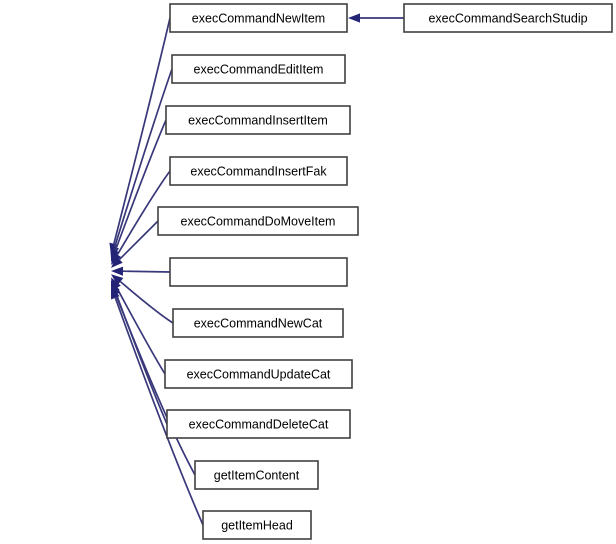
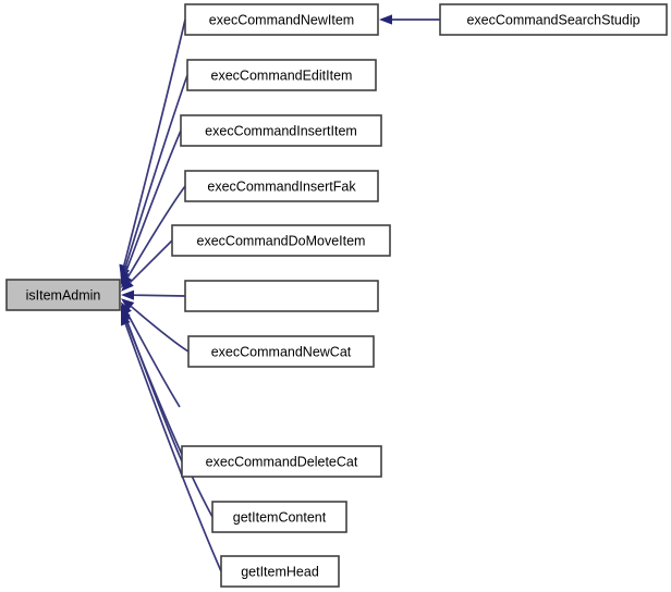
  execCommandNewItem
  execCommandEditItem
  execCommandInsertItem
  execCommandInsertFak
  execCommandDoMoveItem
  execCommandNewCat
- execCommandUpdateCat
  execCommandDeleteCat
  getItemContent
  getItemHead
  execCommandSearchStudip
+ isItemAdmin
